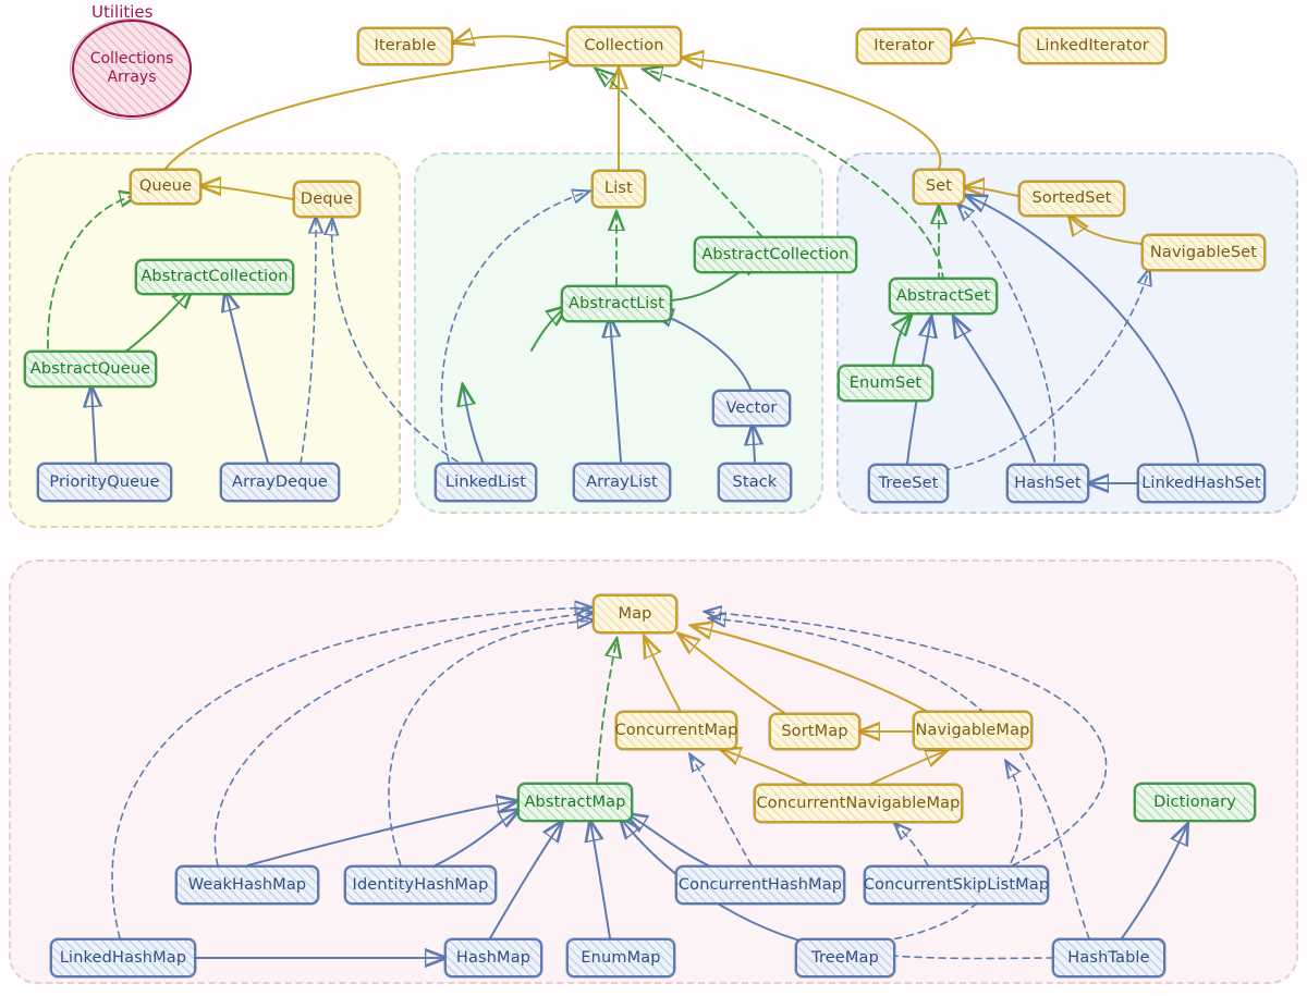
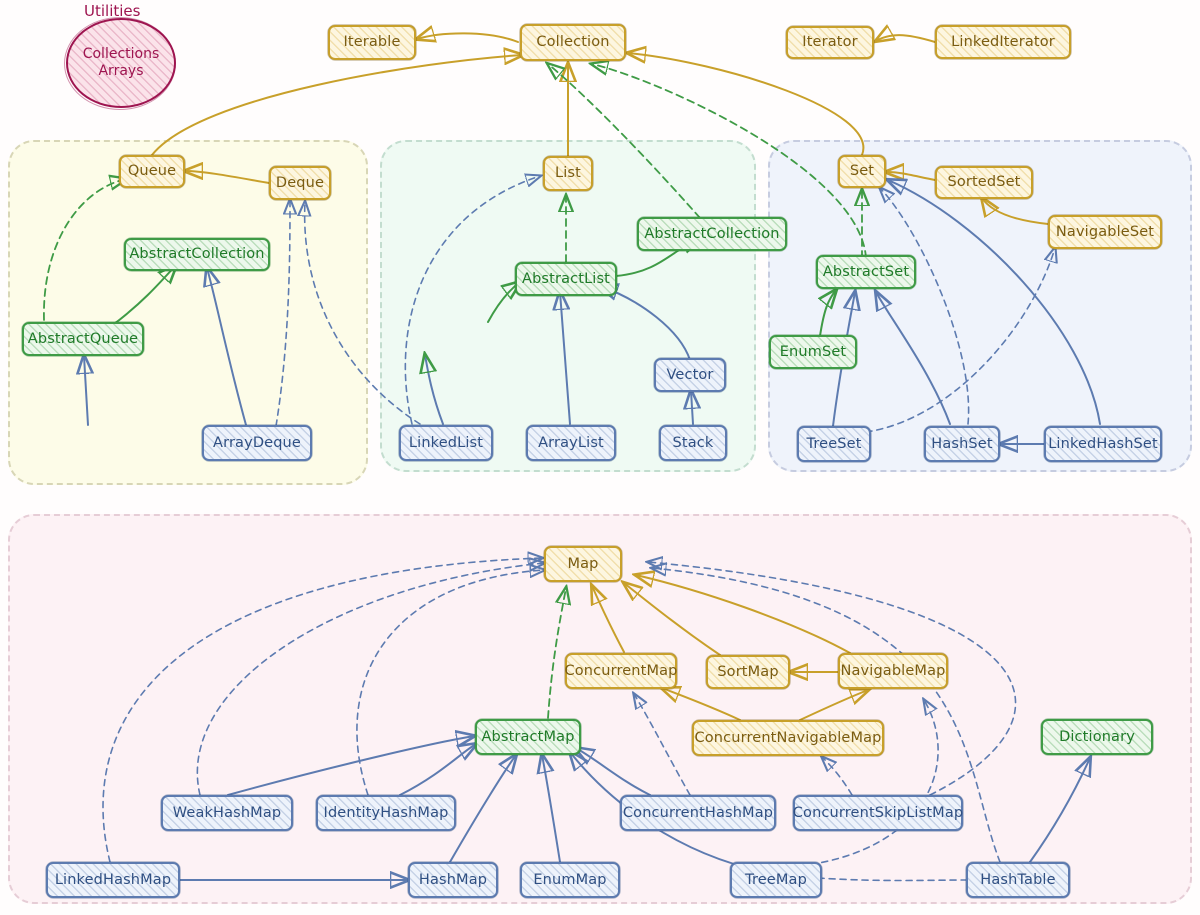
  Utilities
  Collections
  Arrays
  Iterable
  Collection
  Iterator
  LinkedIterator
  Queue
  Deque
  AbstractCollection
  AbstractQueue
- PriorityQueue
  ArrayDeque
  List
  AbstractCollection
  AbstractList
  Vector
  LinkedList
  ArrayList
  Stack
  Set
  SortedSet
  NavigableSet
  AbstractSet
  EnumSet
  TreeSet
  HashSet
  LinkedHashSet
  Map
  ConcurrentMap
  SortMap
  NavigableMap
  ConcurrentNavigableMap
  AbstractMap
  Dictionary
  WeakHashMap
  IdentityHashMap
  ConcurrentHashMap
  ConcurrentSkipListMap
  LinkedHashMap
  HashMap
  EnumMap
  TreeMap
  HashTable
